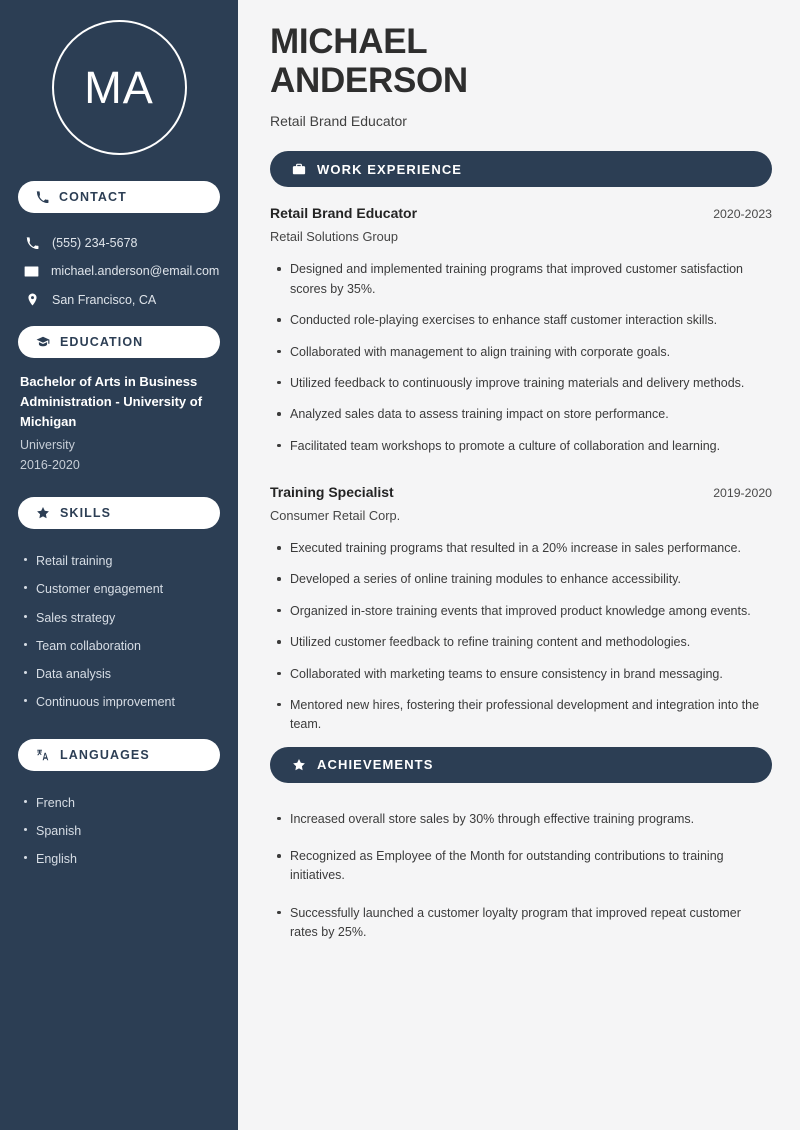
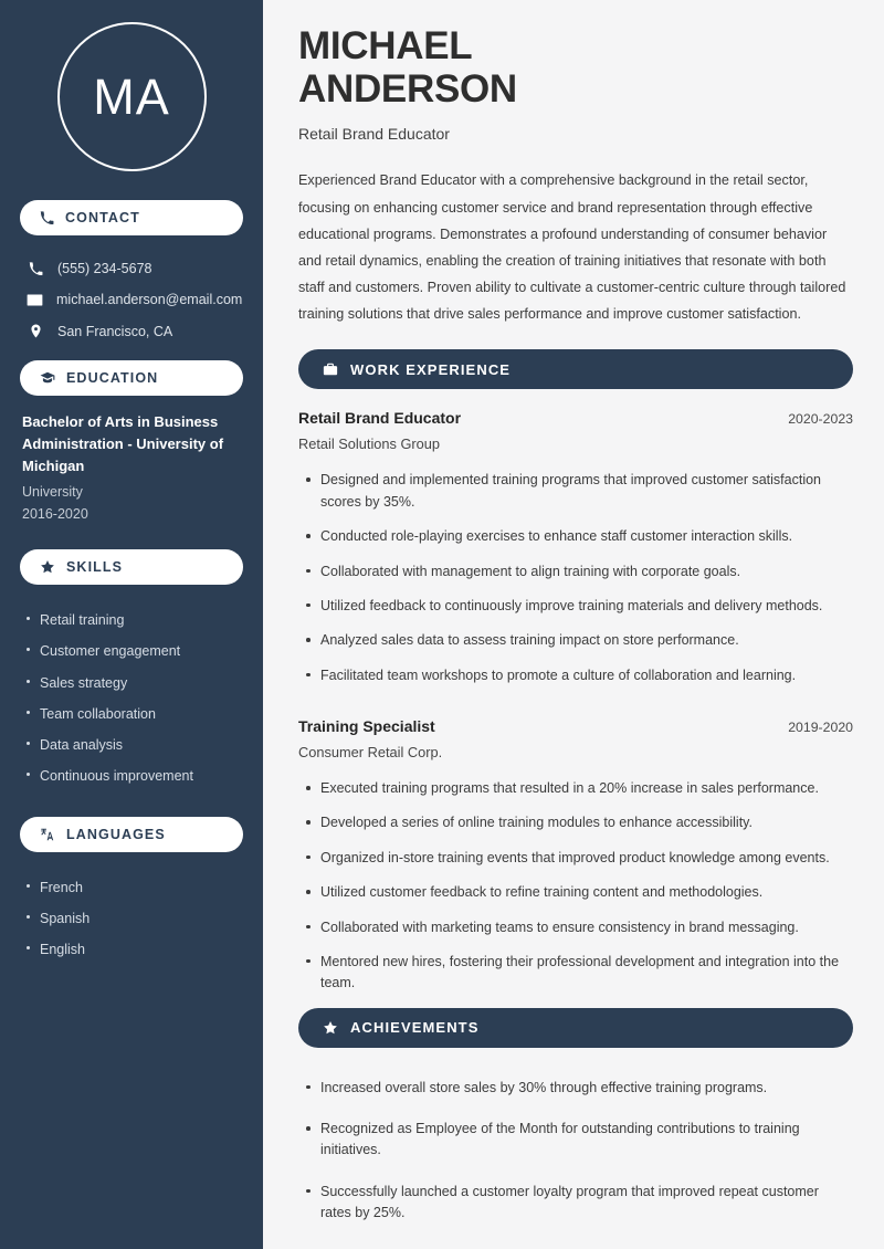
  MA
  CONTACT
  (555) 234-5678
  michael.anderson@email.com
  San Francisco, CA
  EDUCATION
  Bachelor of Arts in Business Administration - University of Michigan
  University
  2016-2020
  SKILLS
  Retail training
  Customer engagement
  Sales strategy
  Team collaboration
  Data analysis
  Continuous improvement
  LANGUAGES
  French
  Spanish
  English
  MICHAEL
  ANDERSON
  Retail Brand Educator
+ Experienced Brand Educator with a comprehensive background in the retail sector, focusing on enhancing customer service and brand representation through effective educational programs. Demonstrates a profound understanding of consumer behavior and retail dynamics, enabling the creation of training initiatives that resonate with both staff and customers. Proven ability to cultivate a customer-centric culture through tailored training solutions that drive sales performance and improve customer satisfaction.
  WORK EXPERIENCE
  Retail Brand Educator
  2020-2023
  Retail Solutions Group
  Designed and implemented training programs that improved customer satisfaction scores by 35%.
  Conducted role-playing exercises to enhance staff customer interaction skills.
  Collaborated with management to align training with corporate goals.
  Utilized feedback to continuously improve training materials and delivery methods.
  Analyzed sales data to assess training impact on store performance.
  Facilitated team workshops to promote a culture of collaboration and learning.
  Training Specialist
  2019-2020
  Consumer Retail Corp.
  Executed training programs that resulted in a 20% increase in sales performance.
  Developed a series of online training modules to enhance accessibility.
  Organized in-store training events that improved product knowledge among events.
  Utilized customer feedback to refine training content and methodologies.
  Collaborated with marketing teams to ensure consistency in brand messaging.
  Mentored new hires, fostering their professional development and integration into the team.
  ACHIEVEMENTS
  Increased overall store sales by 30% through effective training programs.
  Recognized as Employee of the Month for outstanding contributions to training initiatives.
  Successfully launched a customer loyalty program that improved repeat customer rates by 25%.
